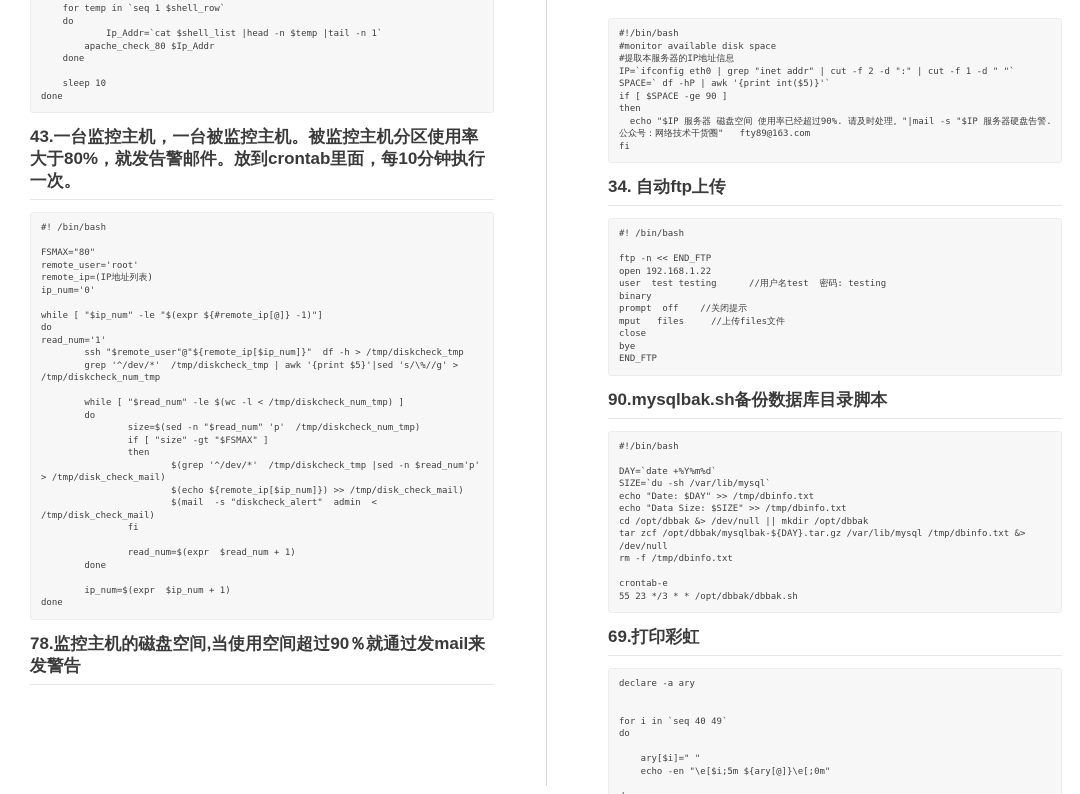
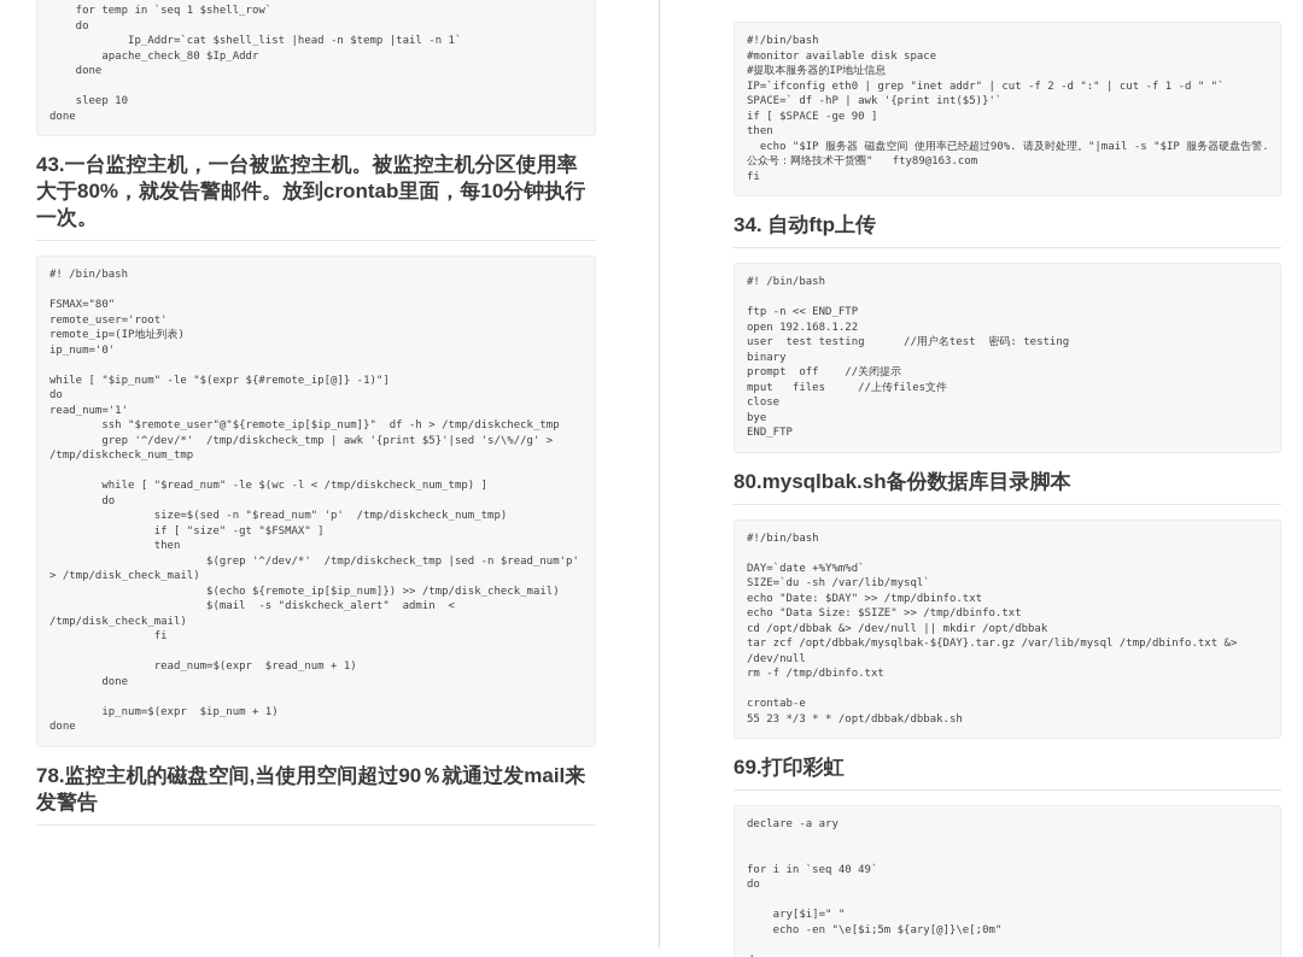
  for temp in `seq 1 $shell_row`
  do
  Ip_Addr=`cat $shell_list |head -n $temp |tail -n 1`
  apache_check_80 $Ip_Addr
  done
  sleep 10
  done
  43.一台监控主机，一台被监控主机。被监控主机分区使用率大于80%，就发告警邮件。放到crontab里面，每10分钟执行一次。
  #! /bin/bash
  FSMAX="80"
  remote_user='root'
  remote_ip=(IP地址列表)
  ip_num='0'
  while [ "$ip_num" -le "$(expr ${#remote_ip[@]} -1)"]
  do
  read_num='1'
  ssh "$remote_user"@"${remote_ip[$ip_num]}" df -h > /tmp/diskcheck_tmp
  grep '^/dev/*' /tmp/diskcheck_tmp | awk '{print $5}'|sed 's/\%//g' >
  /tmp/diskcheck_num_tmp
  while [ "$read_num" -le $(wc -l < /tmp/diskcheck_num_tmp) ]
  do
  size=$(sed -n "$read_num" 'p' /tmp/diskcheck_num_tmp)
  if [ "size" -gt "$FSMAX" ]
  then
  $(grep '^/dev/*' /tmp/diskcheck_tmp |sed -n $read_num'p'
  > /tmp/disk_check_mail)
  $(echo ${remote_ip[$ip_num]}) >> /tmp/disk_check_mail)
  $(mail -s "diskcheck_alert" admin <
  /tmp/disk_check_mail)
  fi
  read_num=$(expr $read_num + 1)
  done
  ip_num=$(expr $ip_num + 1)
  done
  78.监控主机的磁盘空间,当使用空间超过90％就通过发mail来发警告
  #!/bin/bash
  #monitor available disk space
  #提取本服务器的IP地址信息
  IP=`ifconfig eth0 | grep "inet addr" | cut -f 2 -d ":" | cut -f 1 -d " "`
  SPACE=` df -hP | awk '{print int($5)}'`
  if [ $SPACE -ge 90 ]
  then
  echo "$IP 服务器 磁盘空间 使用率已经超过90%. 请及时处理。"|mail -s "$IP 服务器硬盘告警.
  公众号：网络技术干货圈" fty89@163.com
  fi
  34. 自动ftp上传
  #! /bin/bash
  ftp -n << END_FTP
  open 192.168.1.22
  user test testing //用户名test 密码: testing
  binary
  prompt off //关闭提示
  mput files //上传files文件
  close
  bye
  END_FTP
- 90.mysqlbak.sh备份数据库目录脚本
+ 80.mysqlbak.sh备份数据库目录脚本
  #!/bin/bash
  DAY=`date +%Y%m%d`
  SIZE=`du -sh /var/lib/mysql`
  echo "Date: $DAY" >> /tmp/dbinfo.txt
  echo "Data Size: $SIZE" >> /tmp/dbinfo.txt
  cd /opt/dbbak &> /dev/null || mkdir /opt/dbbak
  tar zcf /opt/dbbak/mysqlbak-${DAY}.tar.gz /var/lib/mysql /tmp/dbinfo.txt &>
  /dev/null
  rm -f /tmp/dbinfo.txt
  crontab-e
  55 23 */3 * * /opt/dbbak/dbbak.sh
  69.打印彩虹
  declare -a ary
  for i in `seq 40 49`
  do
  ary[$i]=" "
  echo -en "\e[$i;5m ${ary[@]}\e[;0m"
